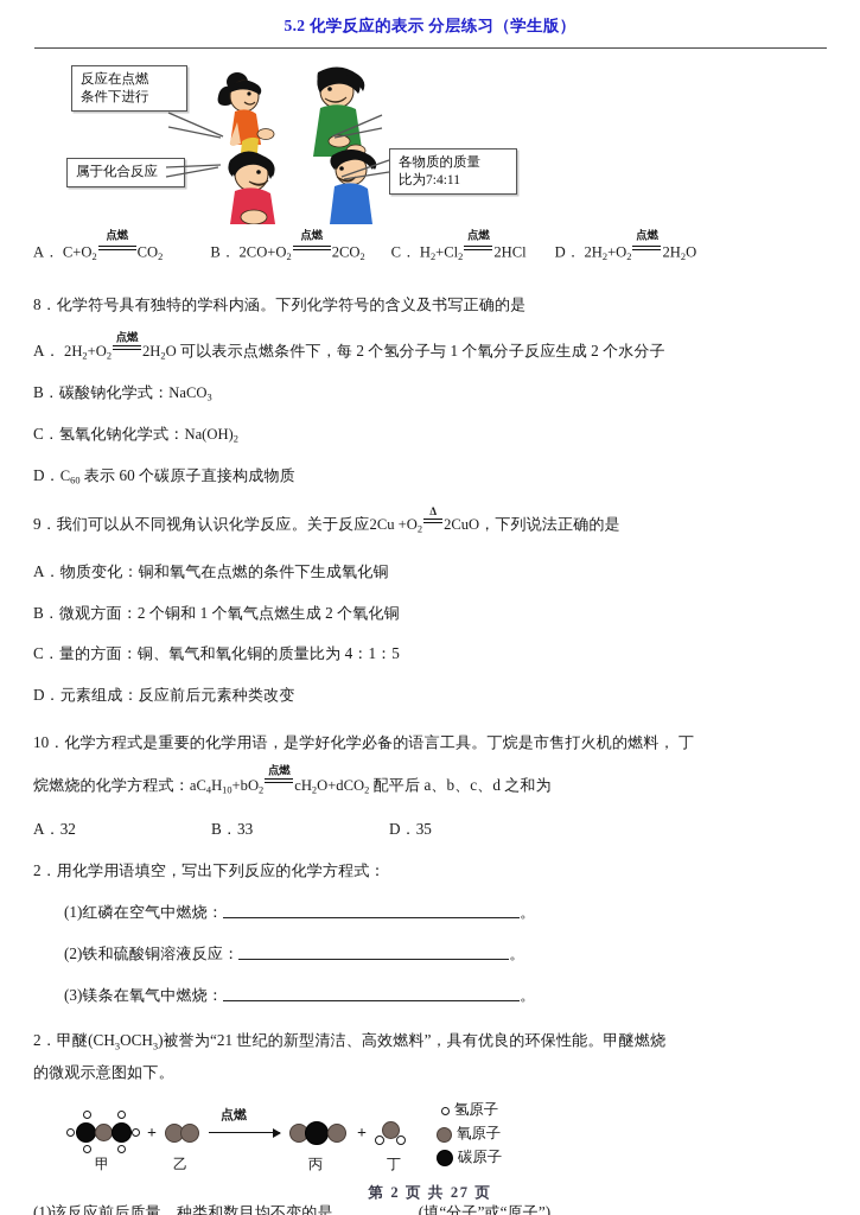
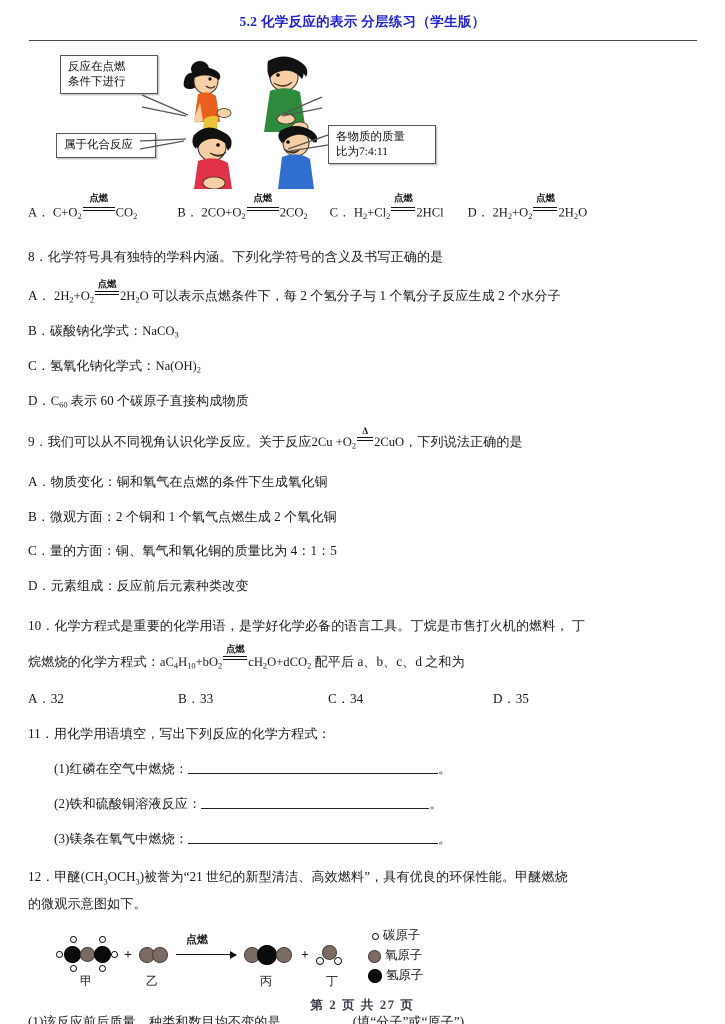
  5.2 化学反应的表示 分层练习（学生版）
  反应在点燃
  条件下进行
  属于化合反应
  各物质的质量
  比为7:4:11
  A． C+O2
  点燃
  CO2
  B． 2CO+O2
  点燃
  2CO2
  C． H2+Cl2
  点燃
  2HCl
  D． 2H2+O2
  点燃
  2H2O
  8．化学符号具有独特的学科内涵。下列化学符号的含义及书写正确的是
  A． 2H2+O2
  点燃
  2H2O 可以表示点燃条件下，每 2 个氢分子与 1 个氧分子反应生成 2 个水分子
  B．碳酸钠化学式：NaCO3
  C．氢氧化钠化学式：Na(OH)2
  D．C60 表示 60 个碳原子直接构成物质
  9．我们可以从不同视角认识化学反应。关于反应2Cu +O2
  Δ
  2CuO，下列说法正确的是
  A．物质变化：铜和氧气在点燃的条件下生成氧化铜
  B．微观方面：2 个铜和 1 个氧气点燃生成 2 个氧化铜
  C．量的方面：铜、氧气和氧化铜的质量比为 4：1：5
  D．元素组成：反应前后元素种类改变
  10．化学方程式是重要的化学用语，是学好化学必备的语言工具。丁烷是市售打火机的燃料， 丁
  烷燃烧的化学方程式：aC4H10+bO2
  点燃
  cH2O+dCO2 配平后 a、b、c、d 之和为
  A．32
  B．33
+ C．34
  D．35
- 2．用化学用语填空，写出下列反应的化学方程式：
+ 11．用化学用语填空，写出下列反应的化学方程式：
  (1)红磷在空气中燃烧： 。
  (2)铁和硫酸铜溶液反应： 。
  (3)镁条在氧气中燃烧： 。
- 2．甲醚(CH3OCH3)被誉为“21 世纪的新型清洁、高效燃料”，具有优良的环保性能。甲醚燃烧
+ 12．甲醚(CH3OCH3)被誉为“21 世纪的新型清洁、高效燃料”，具有优良的环保性能。甲醚燃烧
  的微观示意图如下。
  甲
  +
  乙
  点燃
  丙
  +
  丁
- 氢原子
+ 碳原子
  氧原子
- 碳原子
+ 氢原子
  (1)该反应前后质量、种类和数目均不变的是 (填“分子”或“原子”)。
  第 2 页 共 27 页
